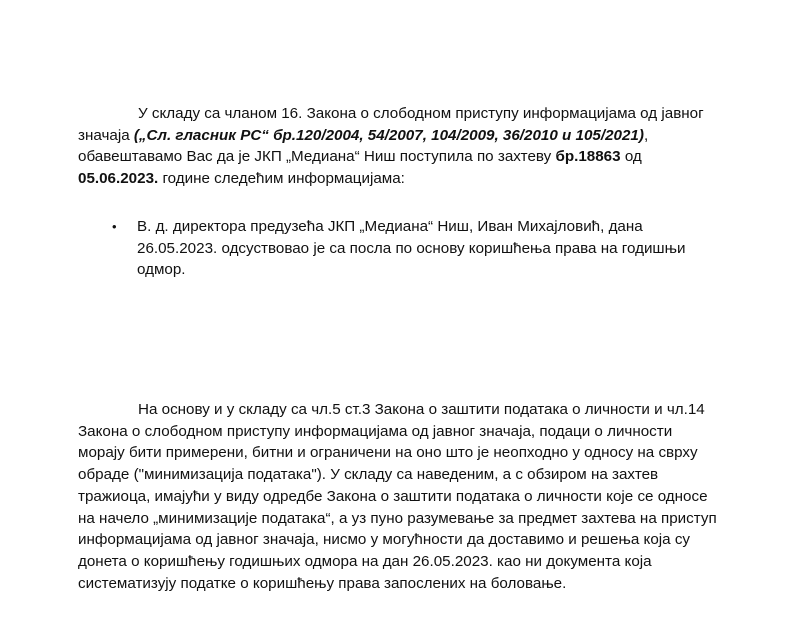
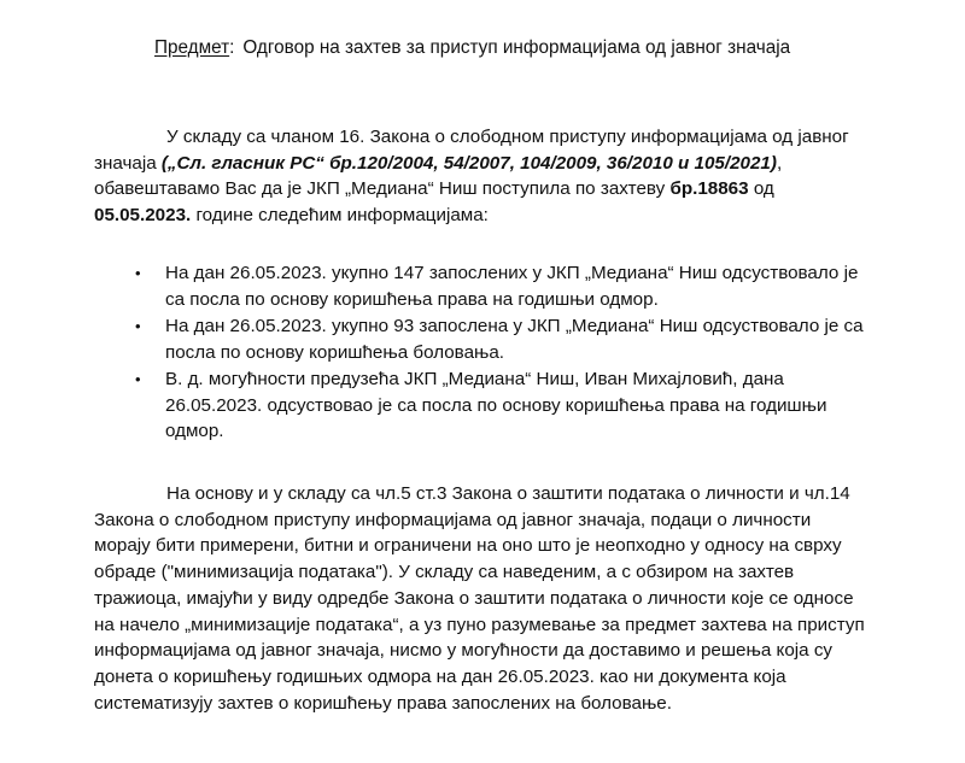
+ Предмет: Одговор на захтев за приступ информацијама од јавног значаја
- У складу са чланом 16. Закона о слободном приступу информацијама од јавног значаја („Сл. гласник РС“ бр.120/2004, 54/2007, 104/2009, 36/2010 и 105/2021), обавештавамо Вас да је ЈКП „Медиана“ Ниш поступила по захтеву бр.18863 од 05.06.2023. године следећим информацијама:
+ У складу са чланом 16. Закона о слободном приступу информацијама од јавног значаја („Сл. гласник РС“ бр.120/2004, 54/2007, 104/2009, 36/2010 и 105/2021), обавештавамо Вас да је ЈКП „Медиана“ Ниш поступила по захтеву бр.18863 од 05.05.2023. године следећим информацијама:
+ На дан 26.05.2023. укупно 147 запослених у ЈКП „Медиана“ Ниш одсуствовало је са посла по основу коришћења права на годишњи одмор.
+ На дан 26.05.2023. укупно 93 запослена у ЈКП „Медиана“ Ниш одсуствовало је са посла по основу коришћења боловања.
- В. д. директора предузећа ЈКП „Медиана“ Ниш, Иван Михајловић, дана 26.05.2023. одсуствовао је са посла по основу коришћења права на годишњи одмор.
+ В. д. могућности предузећа ЈКП „Медиана“ Ниш, Иван Михајловић, дана 26.05.2023. одсуствовао је са посла по основу коришћења права на годишњи одмор.
- На основу и у складу са чл.5 ст.3 Закона о заштити података о личности и чл.14 Закона о слободном приступу информацијама од јавног значаја, подаци о личности морају бити примерени, битни и ограничени на оно што је неопходно у односу на сврху обраде ("минимизација података"). У складу са наведеним, а с обзиром на захтев тражиоца, имајући у виду одредбе Закона о заштити података о личности које се односе на начело „минимизације података“, а уз пуно разумевање за предмет захтева на приступ информацијама од јавног значаја, нисмо у могућности да доставимо и решења која су донета о коришћењу годишњих одмора на дан 26.05.2023. као ни документа која систематизују податке о коришћењу права запослених на боловање.
+ На основу и у складу са чл.5 ст.3 Закона о заштити података о личности и чл.14 Закона о слободном приступу информацијама од јавног значаја, подаци о личности морају бити примерени, битни и ограничени на оно што је неопходно у односу на сврху обраде ("минимизација података"). У складу са наведеним, а с обзиром на захтев тражиоца, имајући у виду одредбе Закона о заштити података о личности које се односе на начело „минимизације података“, а уз пуно разумевање за предмет захтева на приступ информацијама од јавног значаја, нисмо у могућности да доставимо и решења која су донета о коришћењу годишњих одмора на дан 26.05.2023. као ни документа која систематизују захтев о коришћењу права запослених на боловање.
